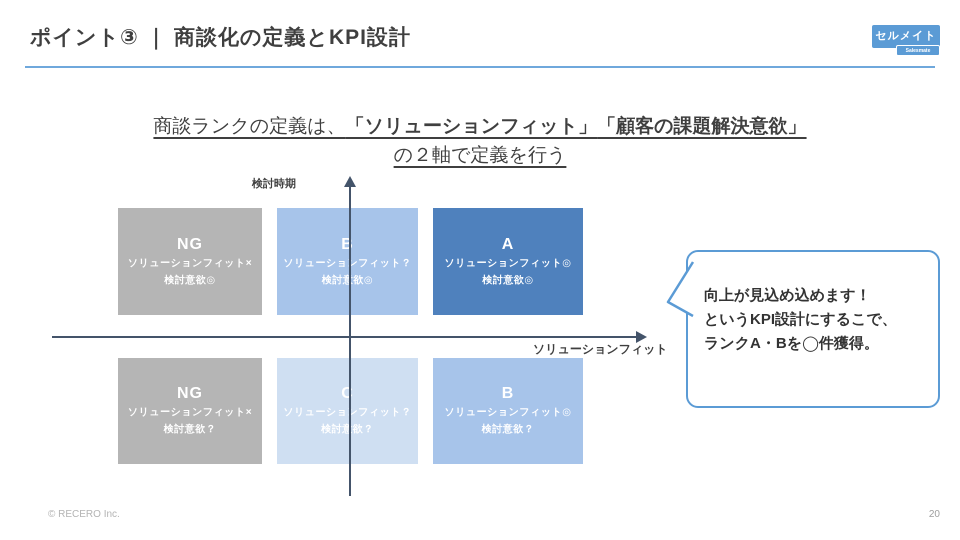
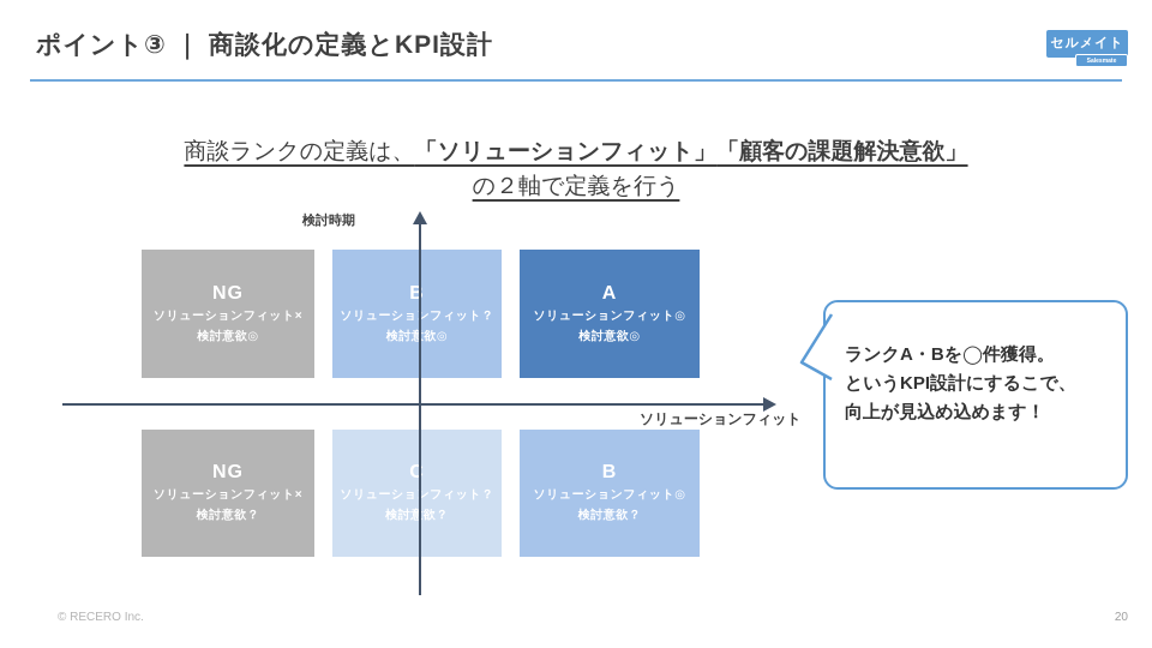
  ポイント③ ｜ 商談化の定義とKPI設計
  セルメイト
  商談ランクの定義は、「ソリューションフィット」「顧客の課題解決意欲」
  の２軸で定義を行う
  NG
  ソリューションフィット×
  検討意欲◎
  B
  ソリューションフィット？
  検討欲◎
  A
  ソリューションフィット◎
  検討意欲◎
  NG
  ソリューションフィット×
  検討意欲？
  C
  ソリューションフィット？
  検討意欲？
  B
  ソリューションフィット◎
  検討意欲？
  検討時期
  ソリューションフィット
- 向上が見込め込めます！
+ ランクA・Bを◯件獲得。
  というKPI設計にするこで、
- ランクA・Bを◯件獲得。
+ 向上が見込め込めます！
  © RECERO Inc.
  20
